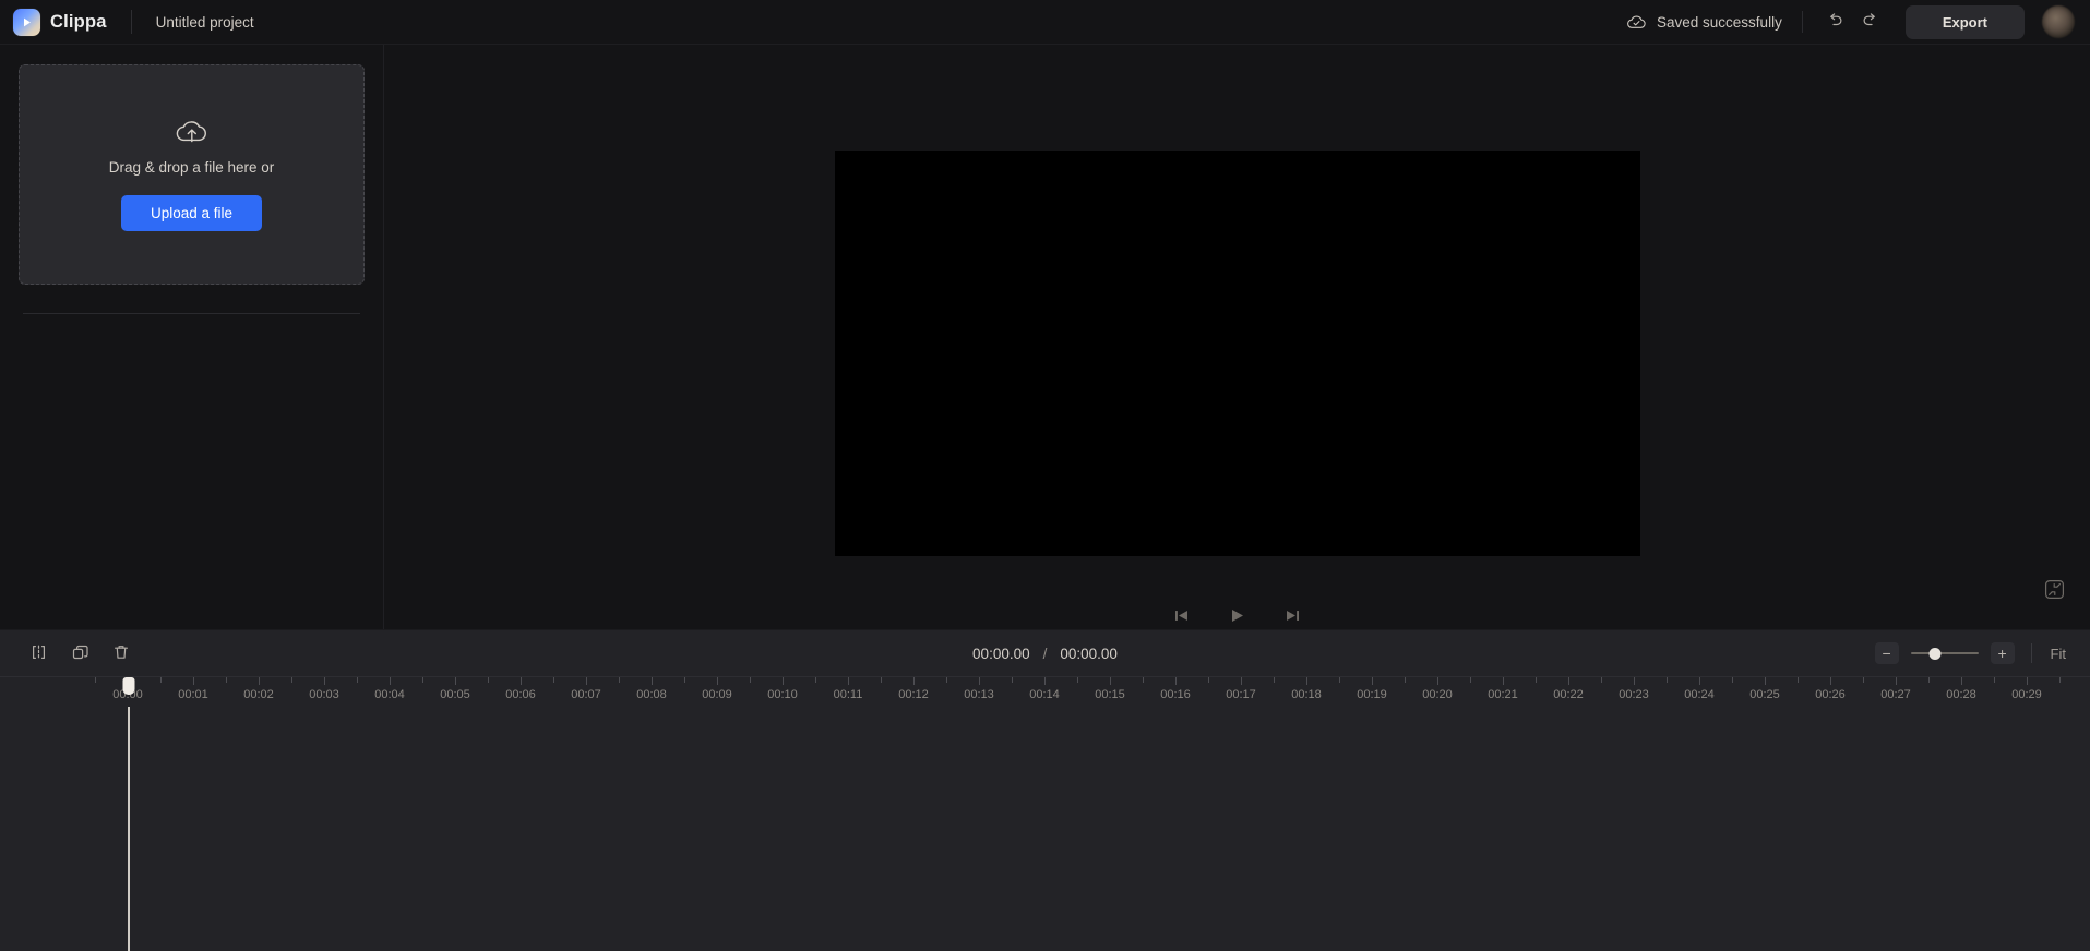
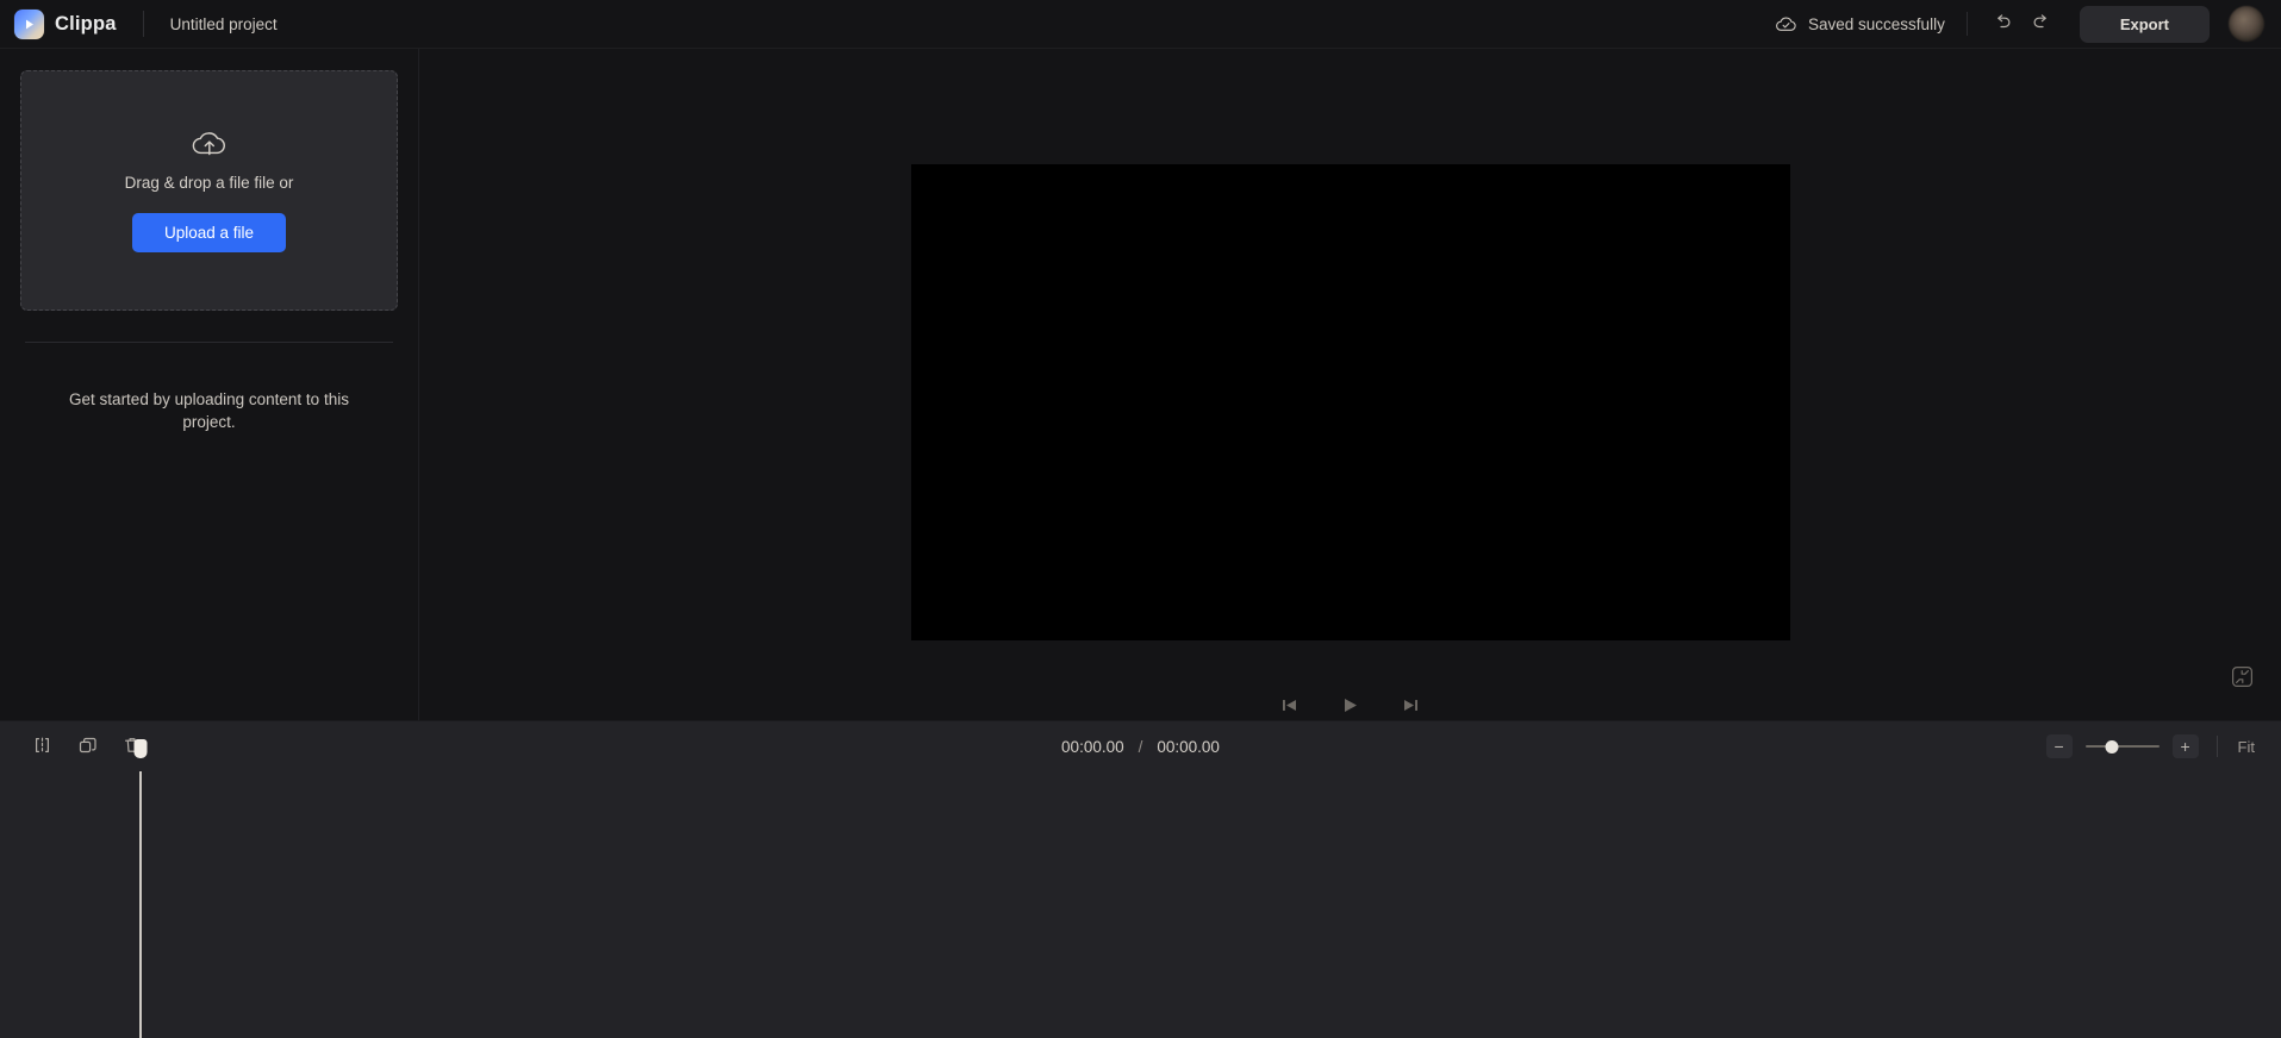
  Clippa
  Untitled project
  Saved successfully
  Export
- Drag & drop a file here or
+ Drag & drop a file file or
  Upload a file
+ Get started by uploading content to this project.
  00:00.00
  /
  00:00.00
  −
  +
  Fit
- 00:00
- 00:01
- 00:02
- 00:03
- 00:04
- 00:05
- 00:06
- 00:07
- 00:08
- 00:09
- 00:10
- 00:11
- 00:12
- 00:13
- 00:14
- 00:15
- 00:16
- 00:17
- 00:18
- 00:19
- 00:20
- 00:21
- 00:22
- 00:23
- 00:24
- 00:25
- 00:26
- 00:27
- 00:28
- 00:29
